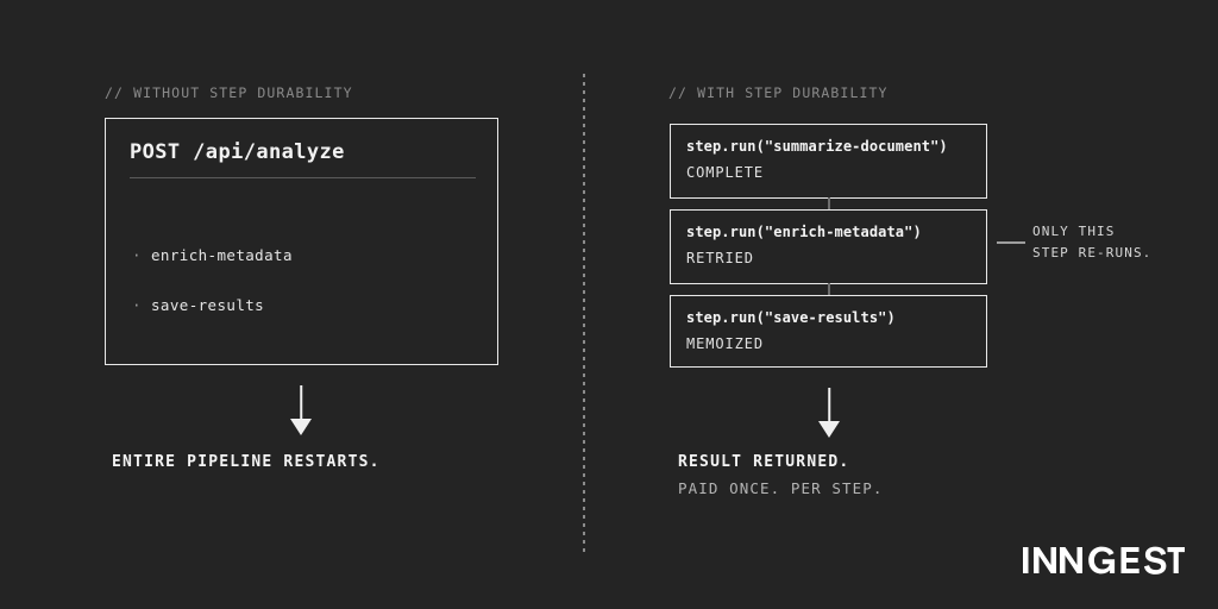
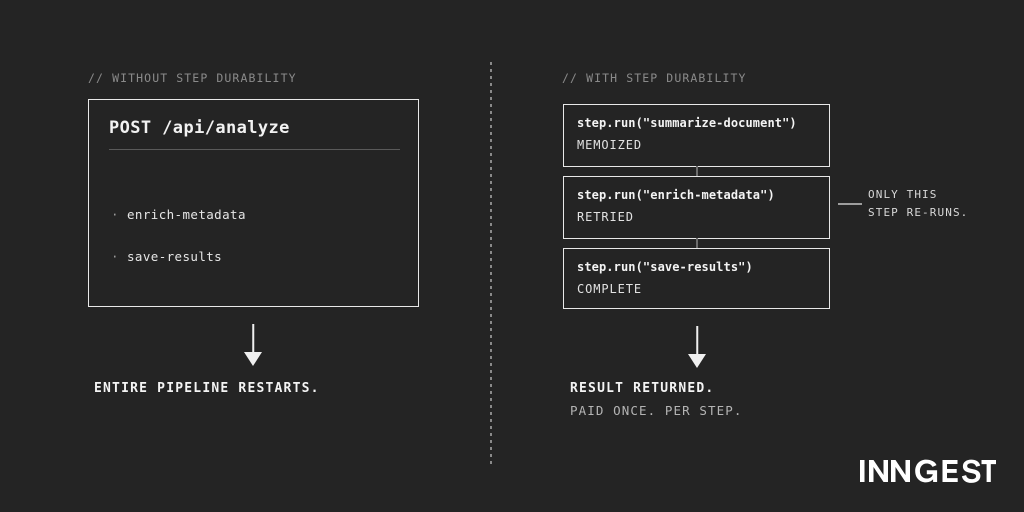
  // WITHOUT STEP DURABILITY
  POST /api/analyze
  · enrich-metadata
  · save-results
  ENTIRE PIPELINE RESTARTS.
  // WITH STEP DURABILITY
  step.run("summarize-document")
- COMPLETE
+ MEMOIZED
  step.run("enrich-metadata")
  RETRIED
  step.run("save-results")
- MEMOIZED
+ COMPLETE
  ONLY THIS
  STEP RE-RUNS.
  RESULT RETURNED.
  PAID ONCE. PER STEP.
